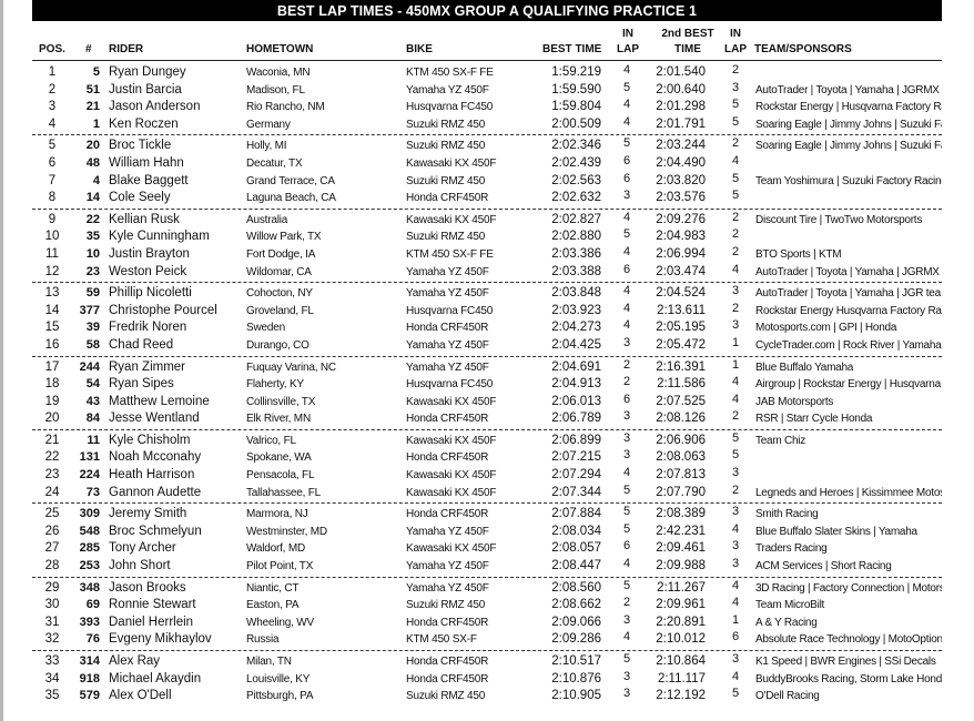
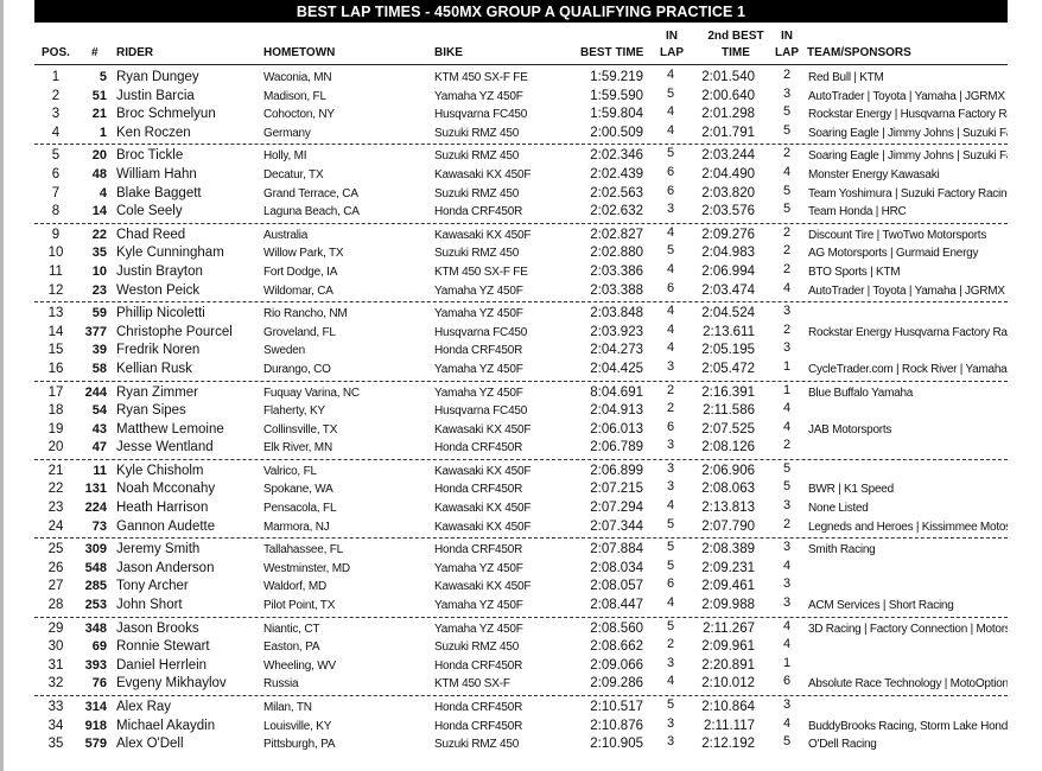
  BEST LAP TIMES - 450MX GROUP A QUALIFYING PRACTICE 1
  POS.
  #
  RIDER
  HOMETOWN
  BIKE
  BEST TIME
  IN
  LAP
  2nd BEST
  TIME
  IN
  LAP
  TEAM/SPONSORS
  1
  5
  Ryan Dungey
  Waconia, MN
  KTM 450 SX-F FE
  1:59.219
  4
  2:01.540
  2
+ Red Bull | KTM
  2
  51
  Justin Barcia
  Madison, FL
  Yamaha YZ 450F
  1:59.590
  5
  2:00.640
  3
  AutoTrader | Toyota | Yamaha | JGRMX
  3
  21
- Jason Anderson
+ Broc Schmelyun
- Rio Rancho, NM
+ Cohocton, NY
  Husqvarna FC450
  1:59.804
  4
  2:01.298
  5
  Rockstar Energy | Husqvarna Factory R
  4
  1
  Ken Roczen
  Germany
  Suzuki RMZ 450
  2:00.509
  4
  2:01.791
  5
  Soaring Eagle | Jimmy Johns | Suzuki F
  5
  20
  Broc Tickle
  Holly, MI
  Suzuki RMZ 450
  2:02.346
  5
  2:03.244
  2
  Soaring Eagle | Jimmy Johns | Suzuki F
  6
  48
  William Hahn
  Decatur, TX
  Kawasaki KX 450F
  2:02.439
  6
  2:04.490
  4
+ Monster Energy Kawasaki
  7
  4
  Blake Baggett
  Grand Terrace, CA
  Suzuki RMZ 450
  2:02.563
  6
  2:03.820
  5
  Team Yoshimura | Suzuki Factory Racin
  8
  14
  Cole Seely
  Laguna Beach, CA
  Honda CRF450R
  2:02.632
  3
  2:03.576
  5
+ Team Honda | HRC
  9
  22
- Kellian Rusk
+ Chad Reed
  Australia
  Kawasaki KX 450F
  2:02.827
  4
  2:09.276
  2
  Discount Tire | TwoTwo Motorsports
  10
  35
  Kyle Cunningham
  Willow Park, TX
  Suzuki RMZ 450
  2:02.880
  5
  2:04.983
  2
+ AG Motorsports | Gurmaid Energy
  11
  10
  Justin Brayton
  Fort Dodge, IA
  KTM 450 SX-F FE
  2:03.386
  4
  2:06.994
  2
  BTO Sports | KTM
  12
  23
  Weston Peick
  Wildomar, CA
  Yamaha YZ 450F
  2:03.388
  6
  2:03.474
  4
  AutoTrader | Toyota | Yamaha | JGRMX
  13
  59
  Phillip Nicoletti
- Cohocton, NY
+ Rio Rancho, NM
  Yamaha YZ 450F
  2:03.848
  4
  2:04.524
  3
- AutoTrader | Toyota | Yamaha | JGR tea
  14
  377
  Christophe Pourcel
  Groveland, FL
  Husqvarna FC450
  2:03.923
  4
  2:13.611
  2
  Rockstar Energy Husqvarna Factory Ra
  15
  39
  Fredrik Noren
  Sweden
  Honda CRF450R
  2:04.273
  4
  2:05.195
  3
- Motosports.com | GPI | Honda
  16
  58
- Chad Reed
+ Kellian Rusk
  Durango, CO
  Yamaha YZ 450F
  2:04.425
  3
  2:05.472
  1
  CycleTrader.com | Rock River | Yamaha
  17
  244
  Ryan Zimmer
  Fuquay Varina, NC
  Yamaha YZ 450F
- 2:04.691
+ 8:04.691
  2
  2:16.391
  1
  Blue Buffalo Yamaha
  18
  54
  Ryan Sipes
  Flaherty, KY
  Husqvarna FC450
  2:04.913
  2
  2:11.586
  4
- Airgroup | Rockstar Energy | Husqvarna
  19
  43
  Matthew Lemoine
  Collinsville, TX
  Kawasaki KX 450F
  2:06.013
  6
  2:07.525
  4
  JAB Motorsports
  20
- 84
+ 47
  Jesse Wentland
  Elk River, MN
  Honda CRF450R
  2:06.789
  3
  2:08.126
  2
- RSR | Starr Cycle Honda
  21
  11
  Kyle Chisholm
  Valrico, FL
  Kawasaki KX 450F
  2:06.899
  3
  2:06.906
  5
- Team Chiz
  22
  131
  Noah Mcconahy
  Spokane, WA
  Honda CRF450R
  2:07.215
  3
  2:08.063
  5
+ BWR | K1 Speed
  23
  224
  Heath Harrison
  Pensacola, FL
  Kawasaki KX 450F
  2:07.294
  4
- 2:07.813
+ 2:13.813
  3
+ None Listed
  24
  73
  Gannon Audette
- Tallahassee, FL
+ Marmora, NJ
  Kawasaki KX 450F
  2:07.344
  5
  2:07.790
  2
  Legneds and Heroes | Kissimmee Moto
  25
  309
  Jeremy Smith
- Marmora, NJ
+ Tallahassee, FL
  Honda CRF450R
  2:07.884
  5
  2:08.389
  3
  Smith Racing
  26
  548
- Broc Schmelyun
+ Jason Anderson
  Westminster, MD
  Yamaha YZ 450F
  2:08.034
  5
- 2:42.231
+ 2:09.231
  4
- Blue Buffalo Slater Skins | Yamaha
  27
  285
  Tony Archer
  Waldorf, MD
  Kawasaki KX 450F
  2:08.057
  6
  2:09.461
  3
- Traders Racing
  28
  253
  John Short
  Pilot Point, TX
  Yamaha YZ 450F
  2:08.447
  4
  2:09.988
  3
  ACM Services | Short Racing
  29
  348
  Jason Brooks
  Niantic, CT
  Yamaha YZ 450F
  2:08.560
  5
  2:11.267
  4
  3D Racing | Factory Connection | Motor
  30
  69
  Ronnie Stewart
  Easton, PA
  Suzuki RMZ 450
  2:08.662
  2
  2:09.961
  4
- Team MicroBilt
  31
  393
  Daniel Herrlein
  Wheeling, WV
  Honda CRF450R
  2:09.066
  3
  2:20.891
  1
- A & Y Racing
  32
  76
  Evgeny Mikhaylov
  Russia
  KTM 450 SX-F
  2:09.286
  4
  2:10.012
  6
  Absolute Race Technology | MotoOption
  33
  314
  Alex Ray
  Milan, TN
  Honda CRF450R
  2:10.517
  5
  2:10.864
  3
- K1 Speed | BWR Engines | SSi Decals
  34
  918
  Michael Akaydin
  Louisville, KY
  Honda CRF450R
  2:10.876
  3
  2:11.117
  4
  BuddyBrooks Racing, Storm Lake Hond
  35
  579
  Alex O'Dell
  Pittsburgh, PA
  Suzuki RMZ 450
  2:10.905
  3
  2:12.192
  5
  O'Dell Racing
